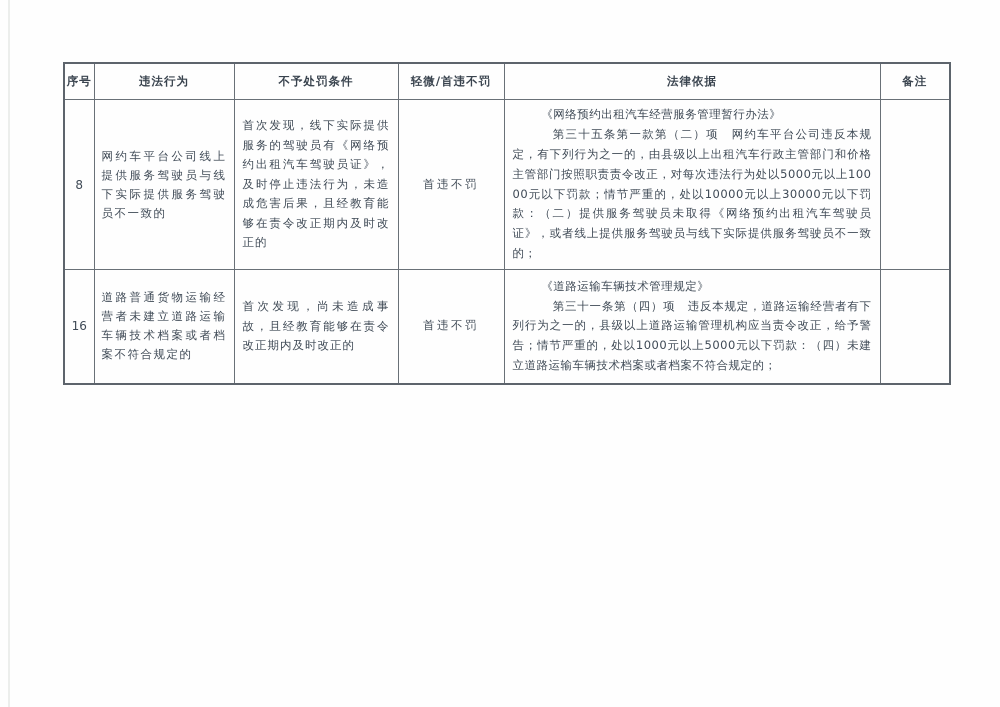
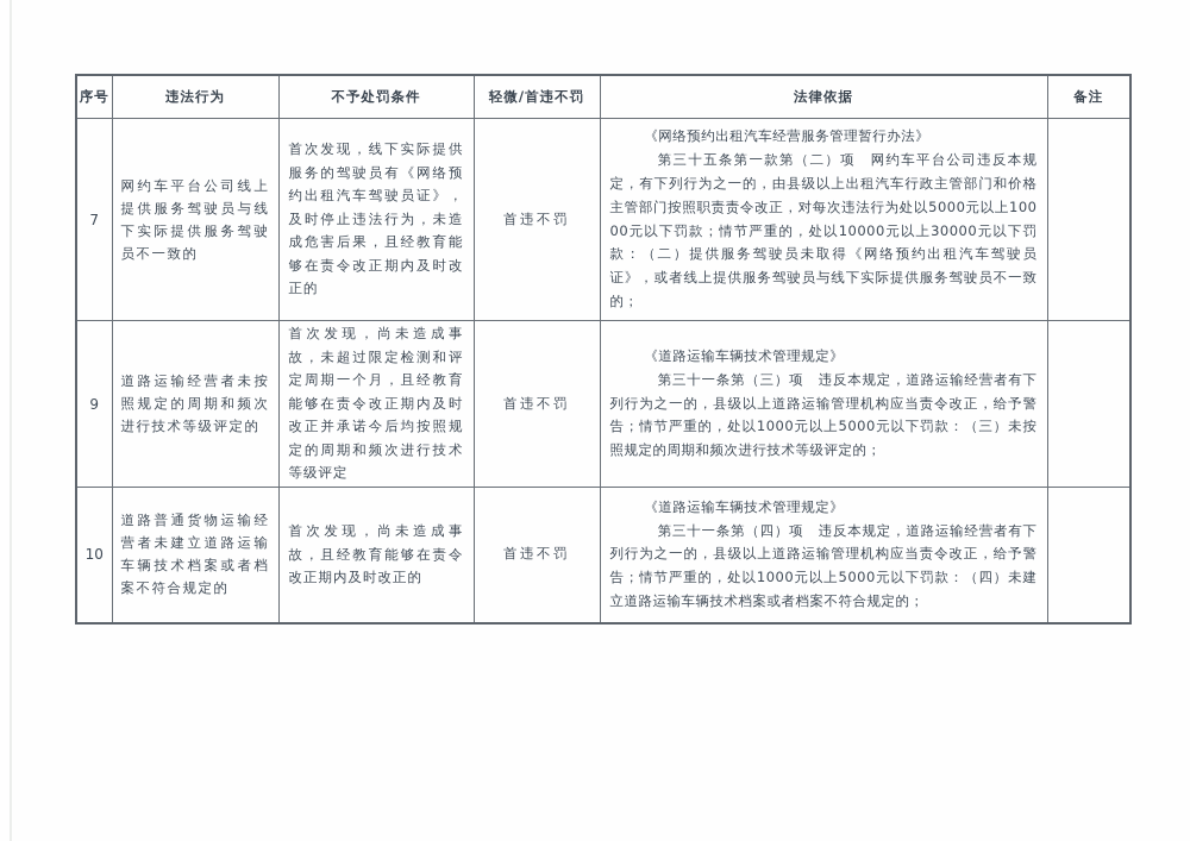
  序号	违法行为	不予处罚条件	轻微/首违不罚	法律依据	备注
- 8	网约车平台公司线上提供服务驾驶员与线下实际提供服务驾驶员不一致的	首次发现，线下实际提供服务的驾驶员有《网络预约出租汽车驾驶员证》，及时停止违法行为，未造成危害后果，且经教育能够在责令改正期内及时改正的	首违不罚	《网络预约出租汽车经营服务管理暂行办法》 第三十五条第一款第（二）项 网约车平台公司违反本规定，有下列行为之一的，由县级以上出租汽车行政主管部门和价格主管部门按照职责责令改正，对每次违法行为处以5000元以上10000元以下罚款；情节严重的，处以10000元以上30000元以下罚款：（二）提供服务驾驶员未取得《网络预约出租汽车驾驶员证》，或者线上提供服务驾驶员与线下实际提供服务驾驶员不一致的；
+ 7	网约车平台公司线上提供服务驾驶员与线下实际提供服务驾驶员不一致的	首次发现，线下实际提供服务的驾驶员有《网络预约出租汽车驾驶员证》，及时停止违法行为，未造成危害后果，且经教育能够在责令改正期内及时改正的	首违不罚	《网络预约出租汽车经营服务管理暂行办法》 第三十五条第一款第（二）项 网约车平台公司违反本规定，有下列行为之一的，由县级以上出租汽车行政主管部门和价格主管部门按照职责责令改正，对每次违法行为处以5000元以上10000元以下罚款；情节严重的，处以10000元以上30000元以下罚款：（二）提供服务驾驶员未取得《网络预约出租汽车驾驶员证》，或者线上提供服务驾驶员与线下实际提供服务驾驶员不一致的；
+ 9	道路运输经营者未按照规定的周期和频次进行技术等级评定的	首次发现，尚未造成事故，未超过限定检测和评定周期一个月，且经教育能够在责令改正期内及时改正并承诺今后均按照规定的周期和频次进行技术等级评定	首违不罚	《道路运输车辆技术管理规定》 第三十一条第（三）项 违反本规定，道路运输经营者有下列行为之一的，县级以上道路运输管理机构应当责令改正，给予警告；情节严重的，处以1000元以上5000元以下罚款：（三）未按照规定的周期和频次进行技术等级评定的；
- 16	道路普通货物运输经营者未建立道路运输车辆技术档案或者档案不符合规定的	首次发现，尚未造成事故，且经教育能够在责令改正期内及时改正的	首违不罚	《道路运输车辆技术管理规定》 第三十一条第（四）项 违反本规定，道路运输经营者有下列行为之一的，县级以上道路运输管理机构应当责令改正，给予警告；情节严重的，处以1000元以上5000元以下罚款：（四）未建立道路运输车辆技术档案或者档案不符合规定的；
+ 10	道路普通货物运输经营者未建立道路运输车辆技术档案或者档案不符合规定的	首次发现，尚未造成事故，且经教育能够在责令改正期内及时改正的	首违不罚	《道路运输车辆技术管理规定》 第三十一条第（四）项 违反本规定，道路运输经营者有下列行为之一的，县级以上道路运输管理机构应当责令改正，给予警告；情节严重的，处以1000元以上5000元以下罚款：（四）未建立道路运输车辆技术档案或者档案不符合规定的；
